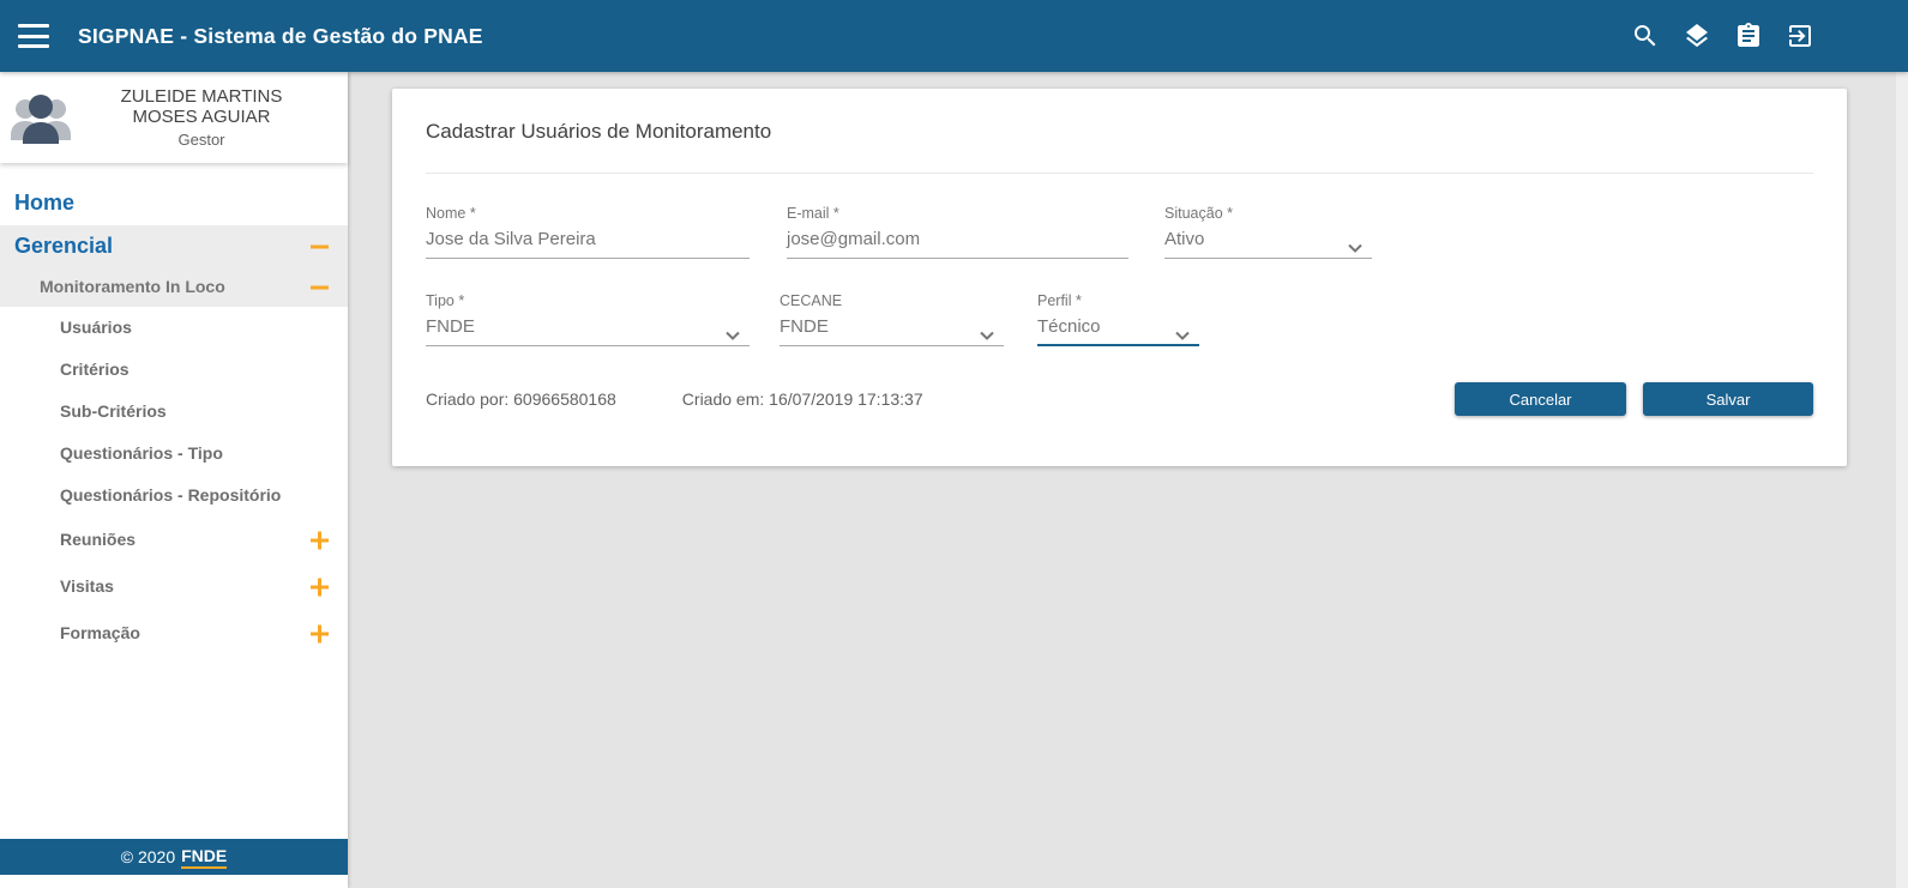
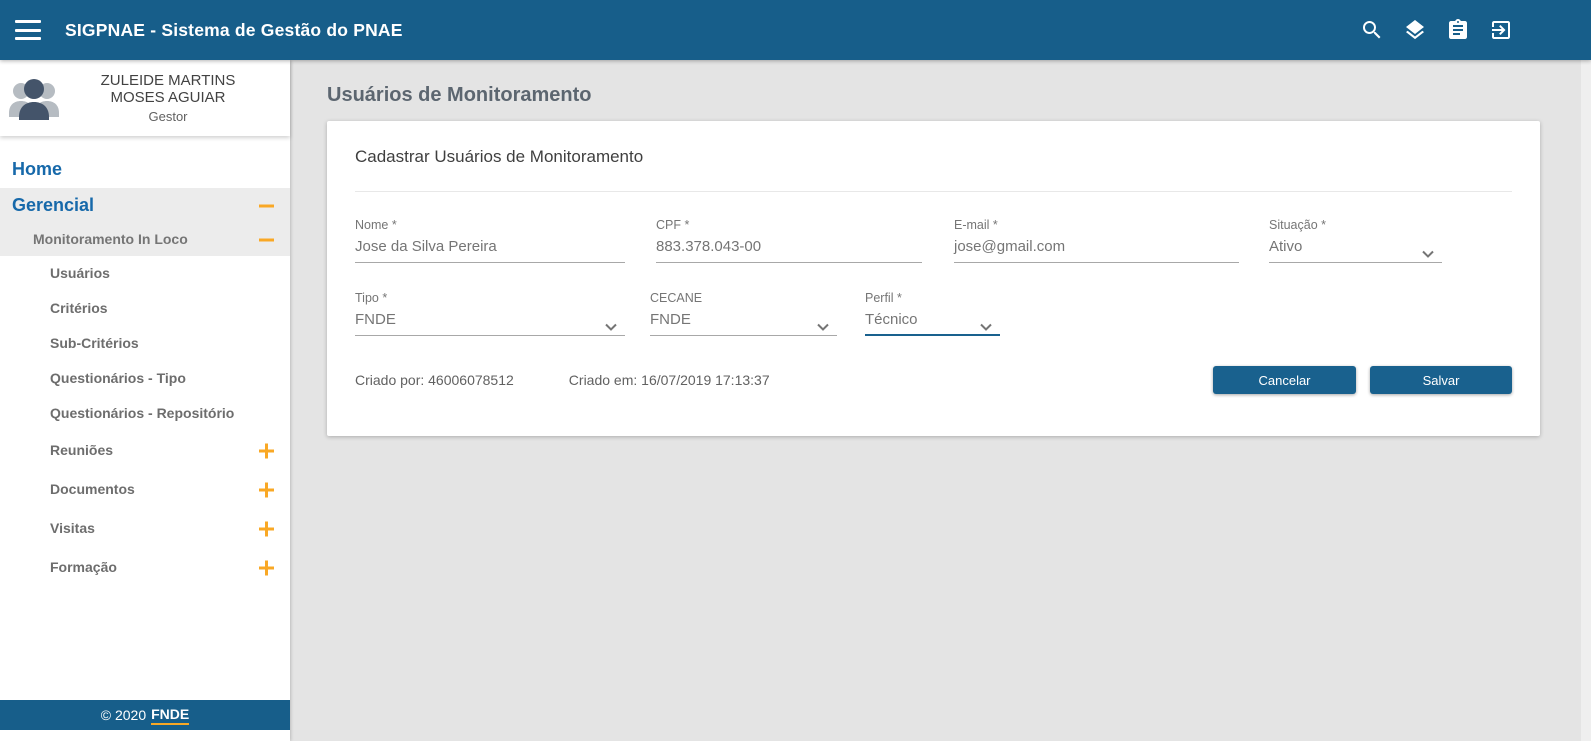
  SIGPNAE - Sistema de Gestão do PNAE
  ZULEIDE MARTINS
  MOSES AGUIAR
  Gestor
  Home
  Gerencial
  Monitoramento In Loco
  Usuários
  Critérios
  Sub-Critérios
  Questionários - Tipo
  Questionários - Repositório
  Reuniões
+ Documentos
  Visitas
  Formação
  © 2020
  FNDE
+ Usuários de Monitoramento
  Cadastrar Usuários de Monitoramento
  Nome *
  Jose da Silva Pereira
+ CPF *
+ 883.378.043-00
  E-mail *
  jose@gmail.com
  Situação *
  Ativo
  Tipo *
  FNDE
  CECANE
  FNDE
  Perfil *
  Técnico
- Criado por: 60966580168
+ Criado por: 46006078512
  Criado em: 16/07/2019 17:13:37
  Cancelar
  Salvar
